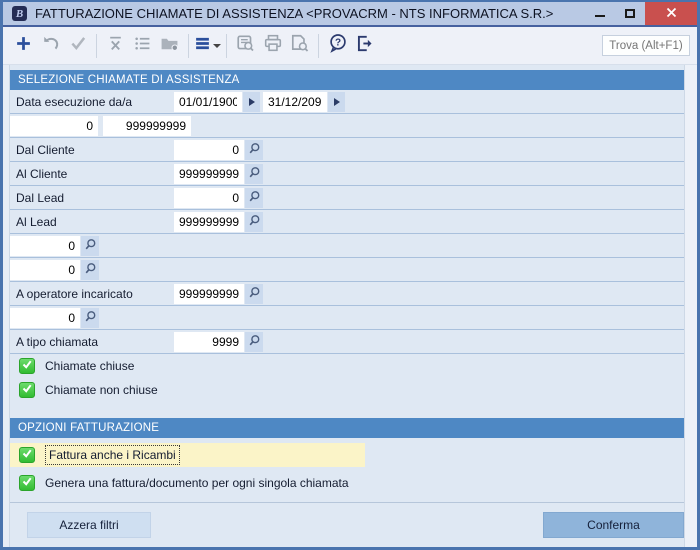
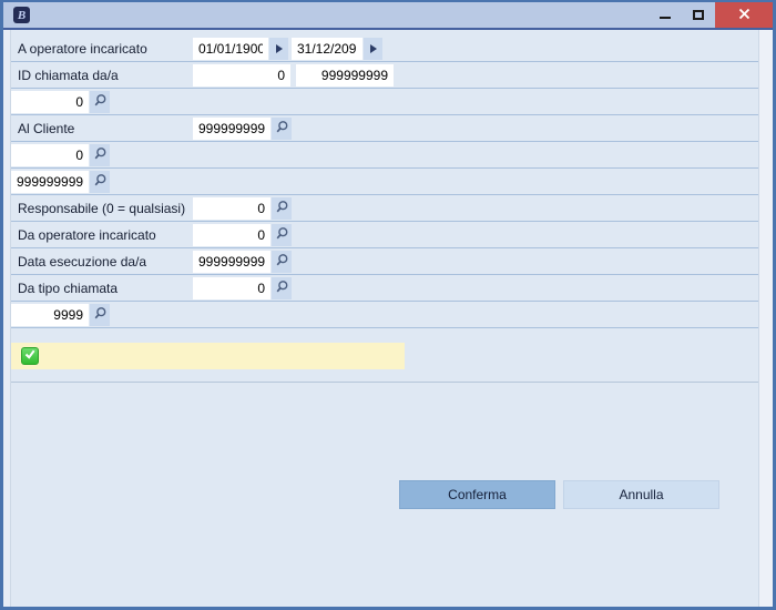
  B
- FATTURAZIONE CHIAMATE DI ASSISTENZA <PROVACRM - NTS INFORMATICA S.R.>
- ?
- Trova (Alt+F1)
- SELEZIONE CHIAMATE DI ASSISTENZA
- Data esecuzione da/a
+ A operatore incaricato
  01/01/1900
  31/12/209
+ ID chiamata da/a
  0
  999999999
- Dal Cliente
  0
  Al Cliente
  999999999
- Dal Lead
  0
- Al Lead
  999999999
+ Responsabile (0 = qualsiasi)
  0
+ Da operatore incaricato
  0
- A operatore incaricato
+ Data esecuzione da/a
  999999999
+ Da tipo chiamata
  0
- A tipo chiamata
  9999
- Chiamate chiuse
- Chiamate non chiuse
- OPZIONI FATTURAZIONE
- Fattura anche i Ricambi
- Genera una fattura/documento per ogni singola chiamata
- Azzera filtri
  Conferma
+ Annulla
